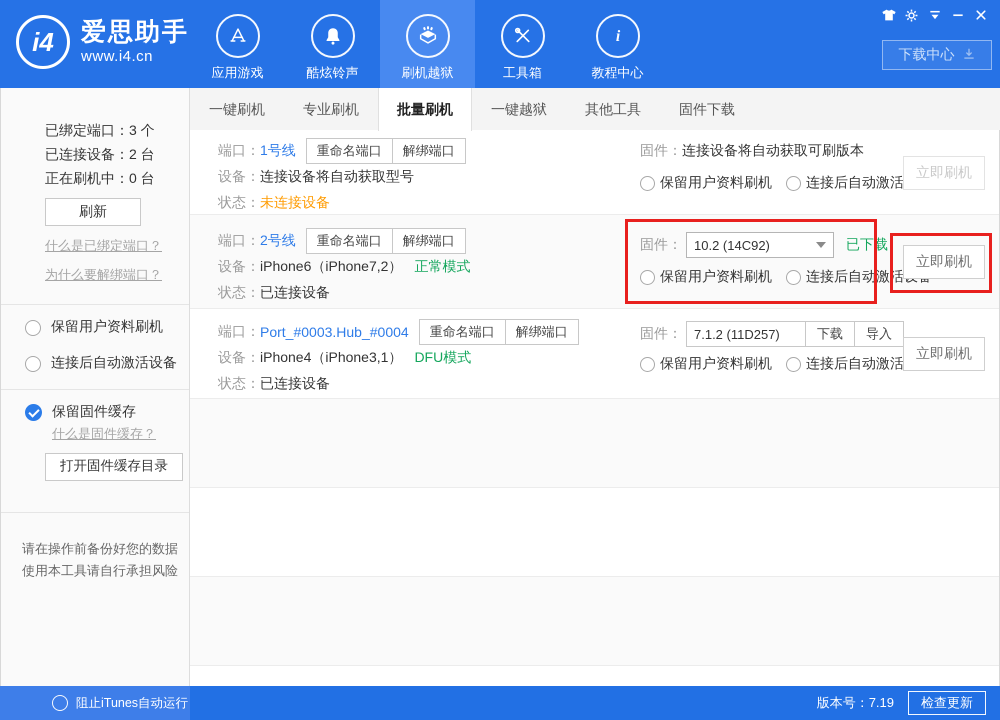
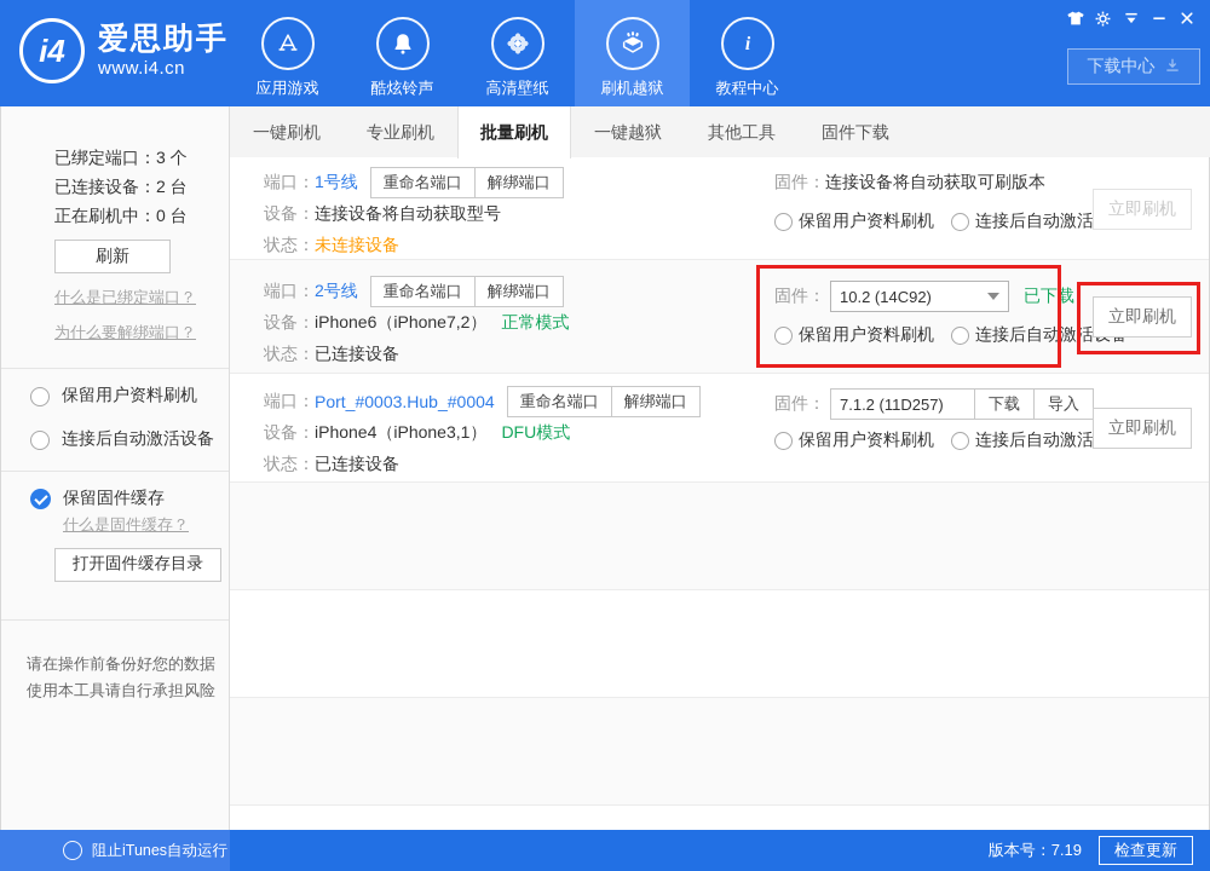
  i4
  爱思助手
  www.i4.cn
  应用游戏
  酷炫铃声
+ 高清壁纸
  刷机越狱
- 工具箱
  i
  教程中心
  下载中心
  一键刷机
  专业刷机
  批量刷机
  一键越狱
  其他工具
  固件下载
  已绑定端口：3 个
  已连接设备：2 台
  正在刷机中：0 台
  刷新
  什么是已绑定端口？ 为什么要解绑端口？
  保留用户资料刷机
  连接后自动激活设备
  保留固件缓存
  什么是固件缓存？
  打开固件缓存目录
  请在操作前备份好您的数据
  使用本工具请自行承担风险
  阻止iTunes自动运行
  端口：
  1号线
  重命名端口
  解绑端口
  设备：
  连接设备将自动获取型号
  状态：
  未连接设备
  固件：
  连接设备将自动获取可刷版本
  保留用户资料刷机
  连接后自动激活
  立即刷机
  端口：
  2号线
  重命名端口
  解绑端口
  设备：
  iPhone6（iPhone7,2）
  正常模式
  状态：
  已连接设备
  固件：
  10.2 (14C92)
  已下载
  保留用户资料刷机
  连接后自动激活
  立即刷机
  端口：
  Port_#0003.Hub_#0004
  重命名端口
  解绑端口
  设备：
  iPhone4（iPhone3,1）
  DFU模式
  状态：
  已连接设备
  固件：
  7.1.2 (11D257)
  下载
  导入
  保留用户资料刷机
  连接后自动激活
  立即刷机
  版本号：7.19
  检查更新
